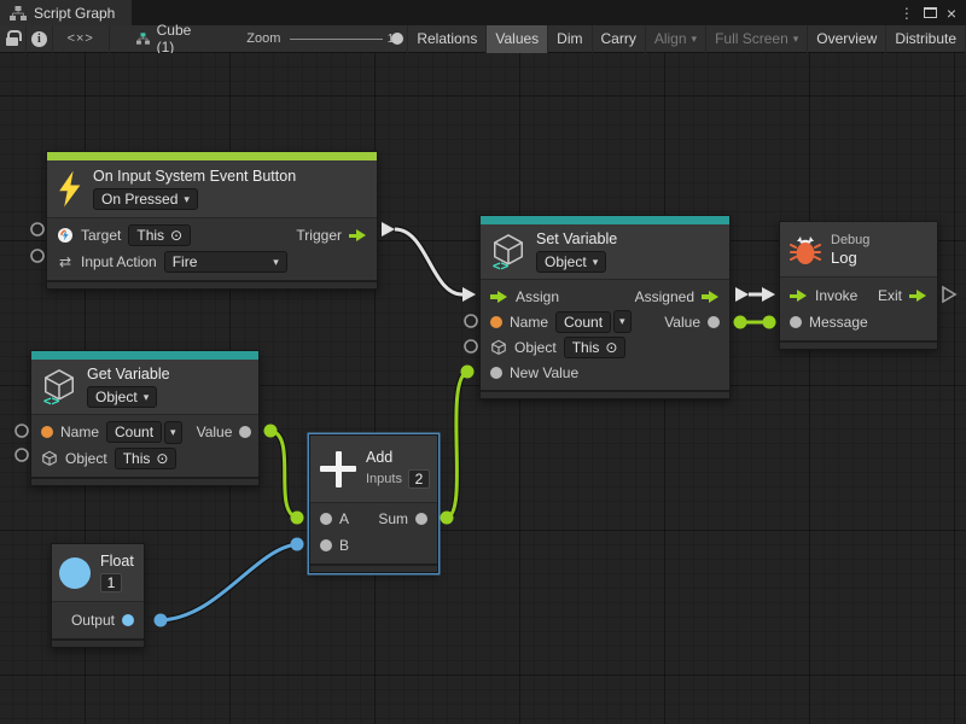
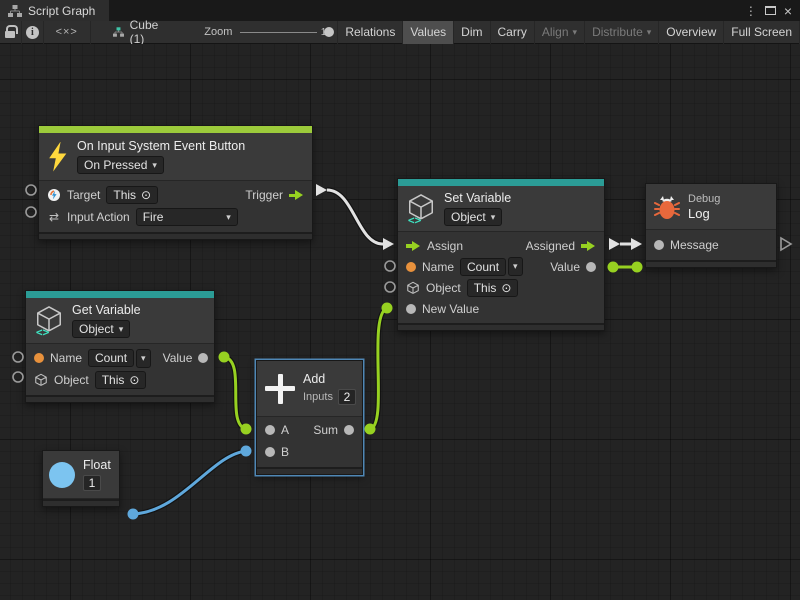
  Script Graph
  ⋮
  ×
  i
  <×>
  Cube (1)
  Zoom
  Relations
  Values
  Dim
  Carry
  Align
  ▾
- Full Screen
+ Distribute
  ▾
  Overview
- Distribute
+ Full Screen
  On Input System Event Button
  On Pressed
  ▾
  Target
  This
  ⊙
  Trigger
  ⇄
  Input Action
  Fire
  ▾
  <>
  Set Variable
  Object
  ▾
  Assign
  Assigned
  Name
  Count
  ▾
  Value
  Object
  This
  ⊙
  New Value
  Debug
  Log
- Invoke
- Exit
  Message
  <>
  Get Variable
  Object
  ▾
  Name
  Count
  ▾
  Value
  Object
  This
  ⊙
  Add
  Inputs
  2
  A
  Sum
  B
  Float
  1
- Output
